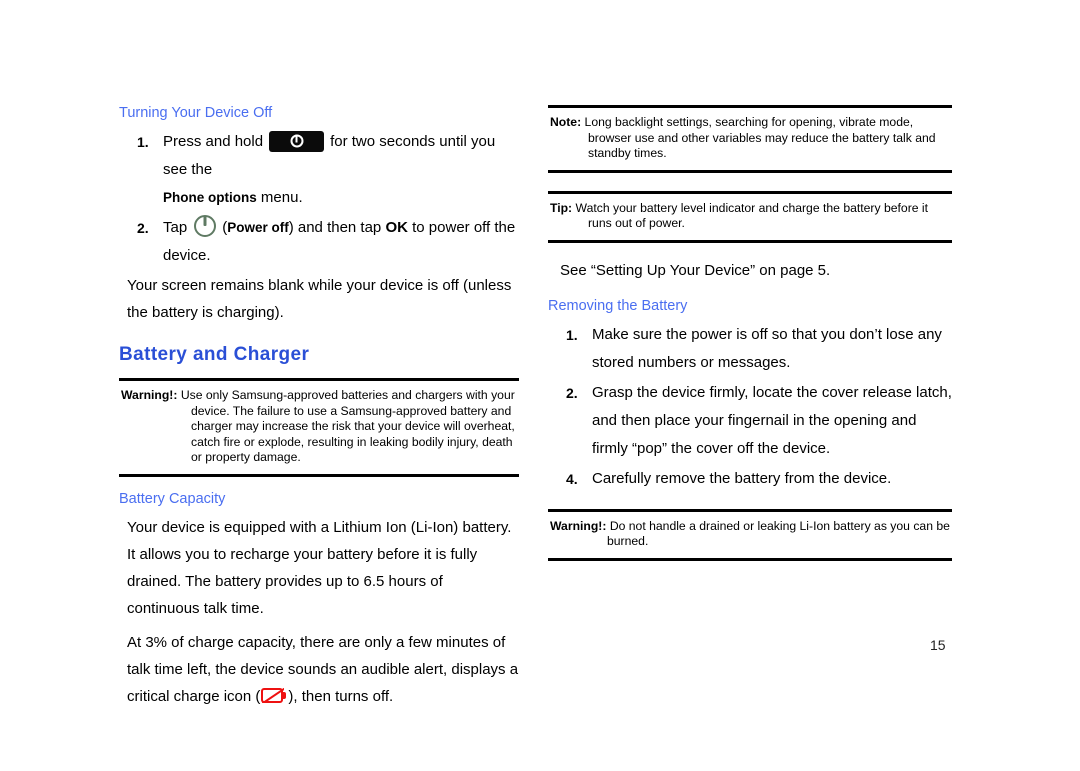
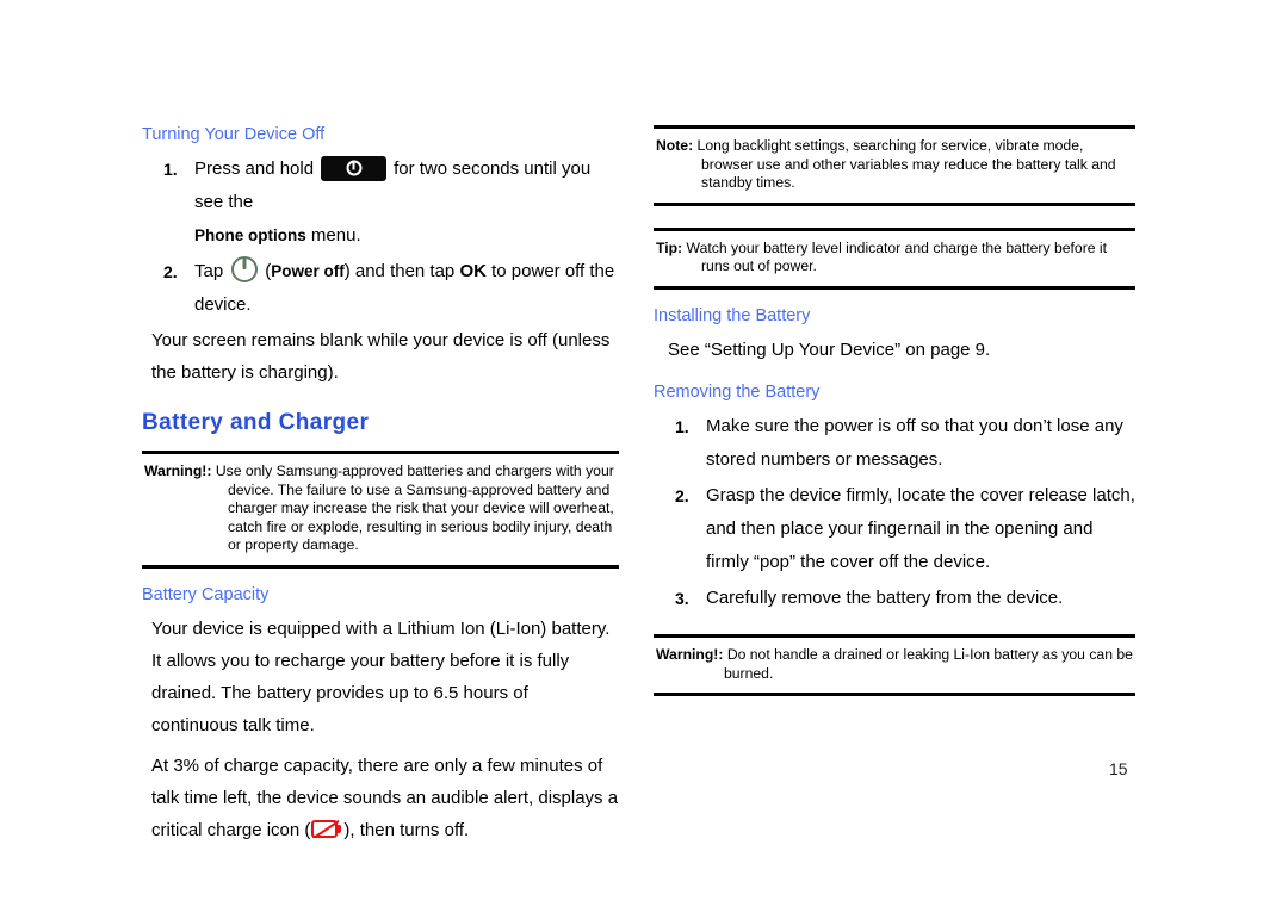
  Turning Your Device Off
  1.
  Press and hold for two seconds until you see the
  Phone options menu.
  2.
  Tap (Power off) and then tap OK to power off the device.
  Your screen remains blank while your device is off (unless the battery is charging).
  Battery and Charger
- Warning!: Use only Samsung-approved batteries and chargers with your device. The failure to use a Samsung-approved battery and charger may increase the risk that your device will overheat, catch fire or explode, resulting in leaking bodily injury, death or property damage.
+ Warning!: Use only Samsung-approved batteries and chargers with your device. The failure to use a Samsung-approved battery and charger may increase the risk that your device will overheat, catch fire or explode, resulting in serious bodily injury, death or property damage.
  Battery Capacity
  Your device is equipped with a Lithium Ion (Li-Ion) battery. It allows you to recharge your battery before it is fully drained. The battery provides up to 6.5 hours of continuous talk time.
  At 3% of charge capacity, there are only a few minutes of talk time left, the device sounds an audible alert, displays a critical charge icon ( ), then turns off.
- Note: Long backlight settings, searching for opening, vibrate mode, browser use and other variables may reduce the battery talk and standby times.
+ Note: Long backlight settings, searching for service, vibrate mode, browser use and other variables may reduce the battery talk and standby times.
  Tip: Watch your battery level indicator and charge the battery before it runs out of power.
+ Installing the Battery
- See “Setting Up Your Device” on page 5.
+ See “Setting Up Your Device” on page 9.
  Removing the Battery
  1.
  Make sure the power is off so that you don’t lose any stored numbers or messages.
  2.
  Grasp the device firmly, locate the cover release latch, and then place your fingernail in the opening and firmly “pop” the cover off the device.
- 4.
+ 3.
  Carefully remove the battery from the device.
  Warning!: Do not handle a drained or leaking Li-Ion battery as you can be burned.
  15
